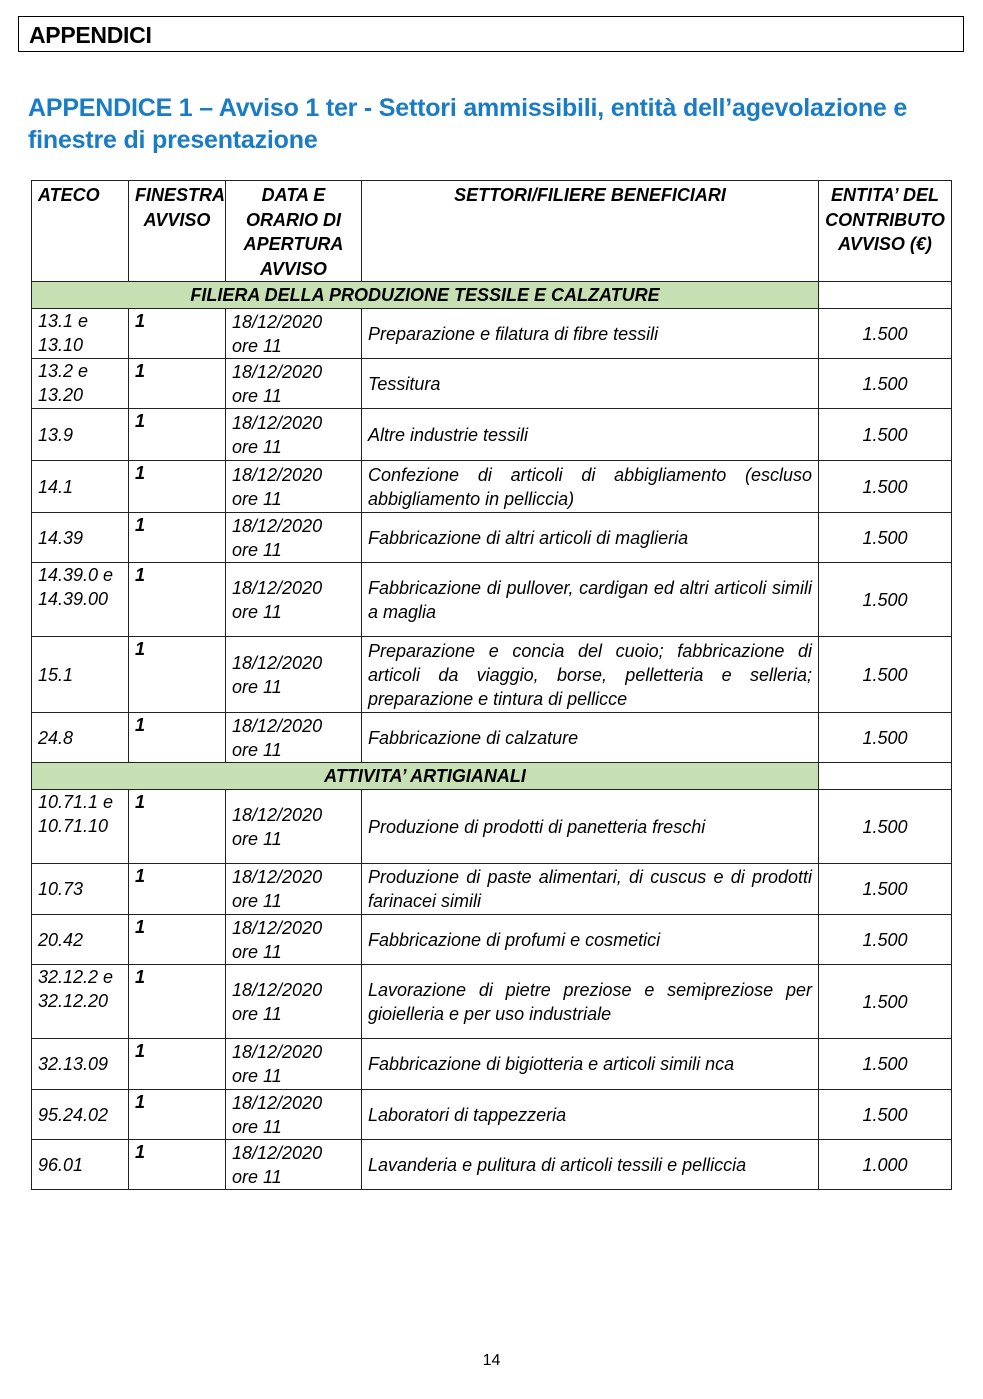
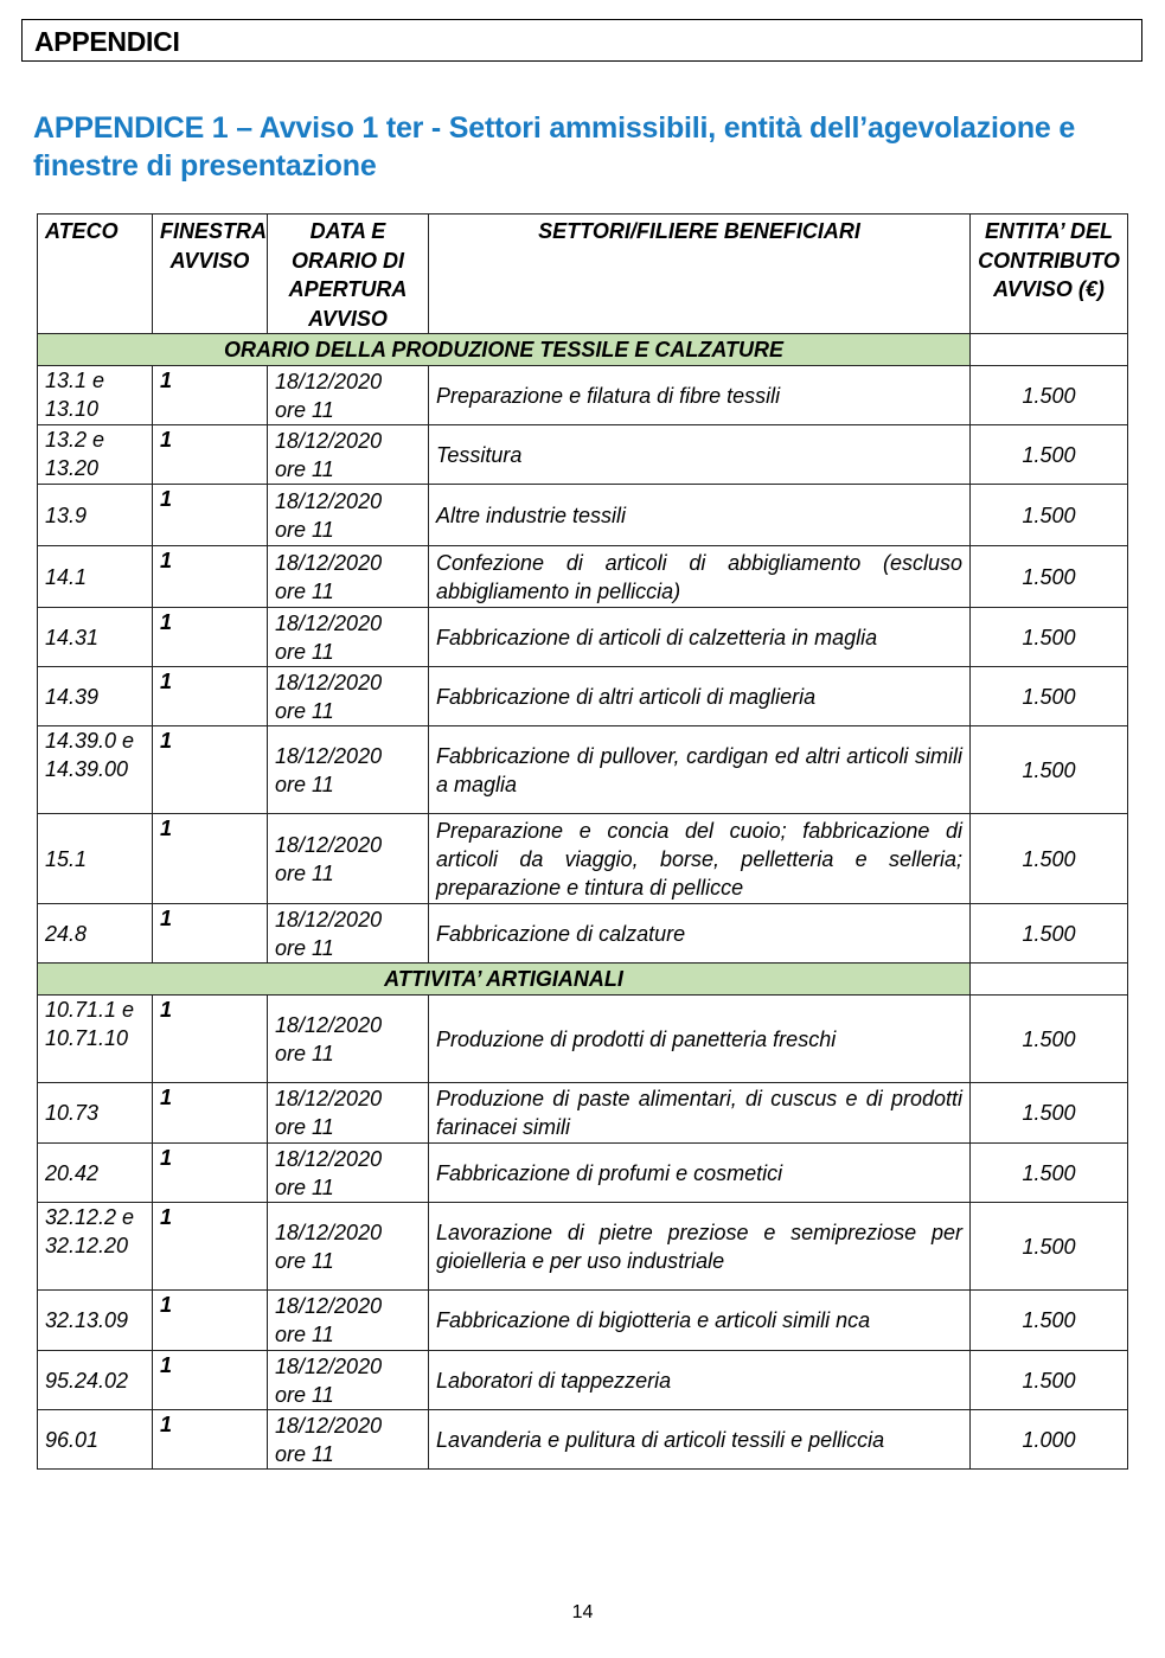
  APPENDICI
  APPENDICE 1 – Avviso 1 ter - Settori ammissibili, entità dell’agevolazione e finestre di presentazione
  ATECO	FINESTRA AVVISO	DATA E ORARIO DI APERTURA AVVISO	SETTORI/FILIERE BENEFICIARI	ENTITA’ DEL CONTRIBUTO AVVISO (€)
- FILIERA DELLA PRODUZIONE TESSILE E CALZATURE
+ ORARIO DELLA PRODUZIONE TESSILE E CALZATURE
  13.1 e 13.10	1	18/12/2020ore 11	Preparazione e filatura di fibre tessili	1.500
  13.2 e 13.20	1	18/12/2020ore 11	Tessitura	1.500
  13.9	1	18/12/2020ore 11	Altre industrie tessili	1.500
  14.1	1	18/12/2020ore 11	Confezione di articoli di abbigliamento (escluso abbigliamento in pelliccia)	1.500
+ 14.31	1	18/12/2020ore 11	Fabbricazione di articoli di calzetteria in maglia	1.500
  14.39	1	18/12/2020ore 11	Fabbricazione di altri articoli di maglieria	1.500
  14.39.0 e 14.39.00	1	18/12/2020ore 11	Fabbricazione di pullover, cardigan ed altri articoli simili a maglia	1.500
  15.1	1	18/12/2020ore 11	Preparazione e concia del cuoio; fabbricazione di articoli da viaggio, borse, pelletteria e selleria; preparazione e tintura di pellicce	1.500
  24.8	1	18/12/2020ore 11	Fabbricazione di calzature	1.500
  ATTIVITA’ ARTIGIANALI
  10.71.1 e 10.71.10	1	18/12/2020ore 11	Produzione di prodotti di panetteria freschi	1.500
  10.73	1	18/12/2020ore 11	Produzione di paste alimentari, di cuscus e di prodotti farinacei simili	1.500
  20.42	1	18/12/2020ore 11	Fabbricazione di profumi e cosmetici	1.500
  32.12.2 e 32.12.20	1	18/12/2020ore 11	Lavorazione di pietre preziose e semipreziose per gioielleria e per uso industriale	1.500
  32.13.09	1	18/12/2020ore 11	Fabbricazione di bigiotteria e articoli simili nca	1.500
  95.24.02	1	18/12/2020ore 11	Laboratori di tappezzeria	1.500
  96.01	1	18/12/2020ore 11	Lavanderia e pulitura di articoli tessili e pelliccia	1.000
  14
